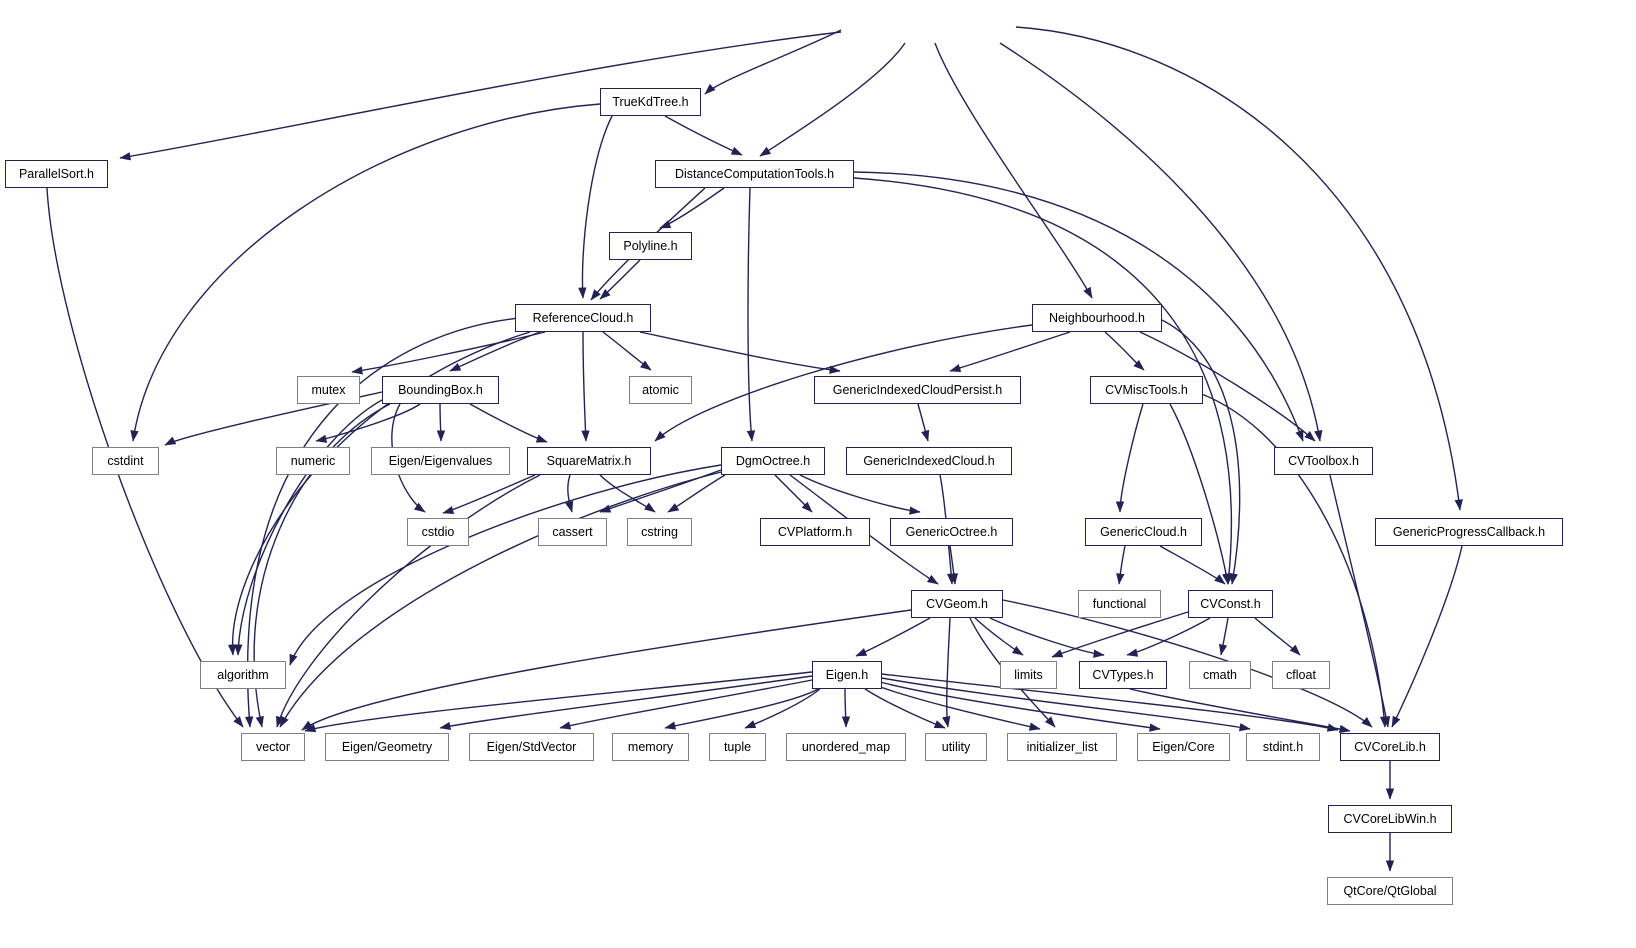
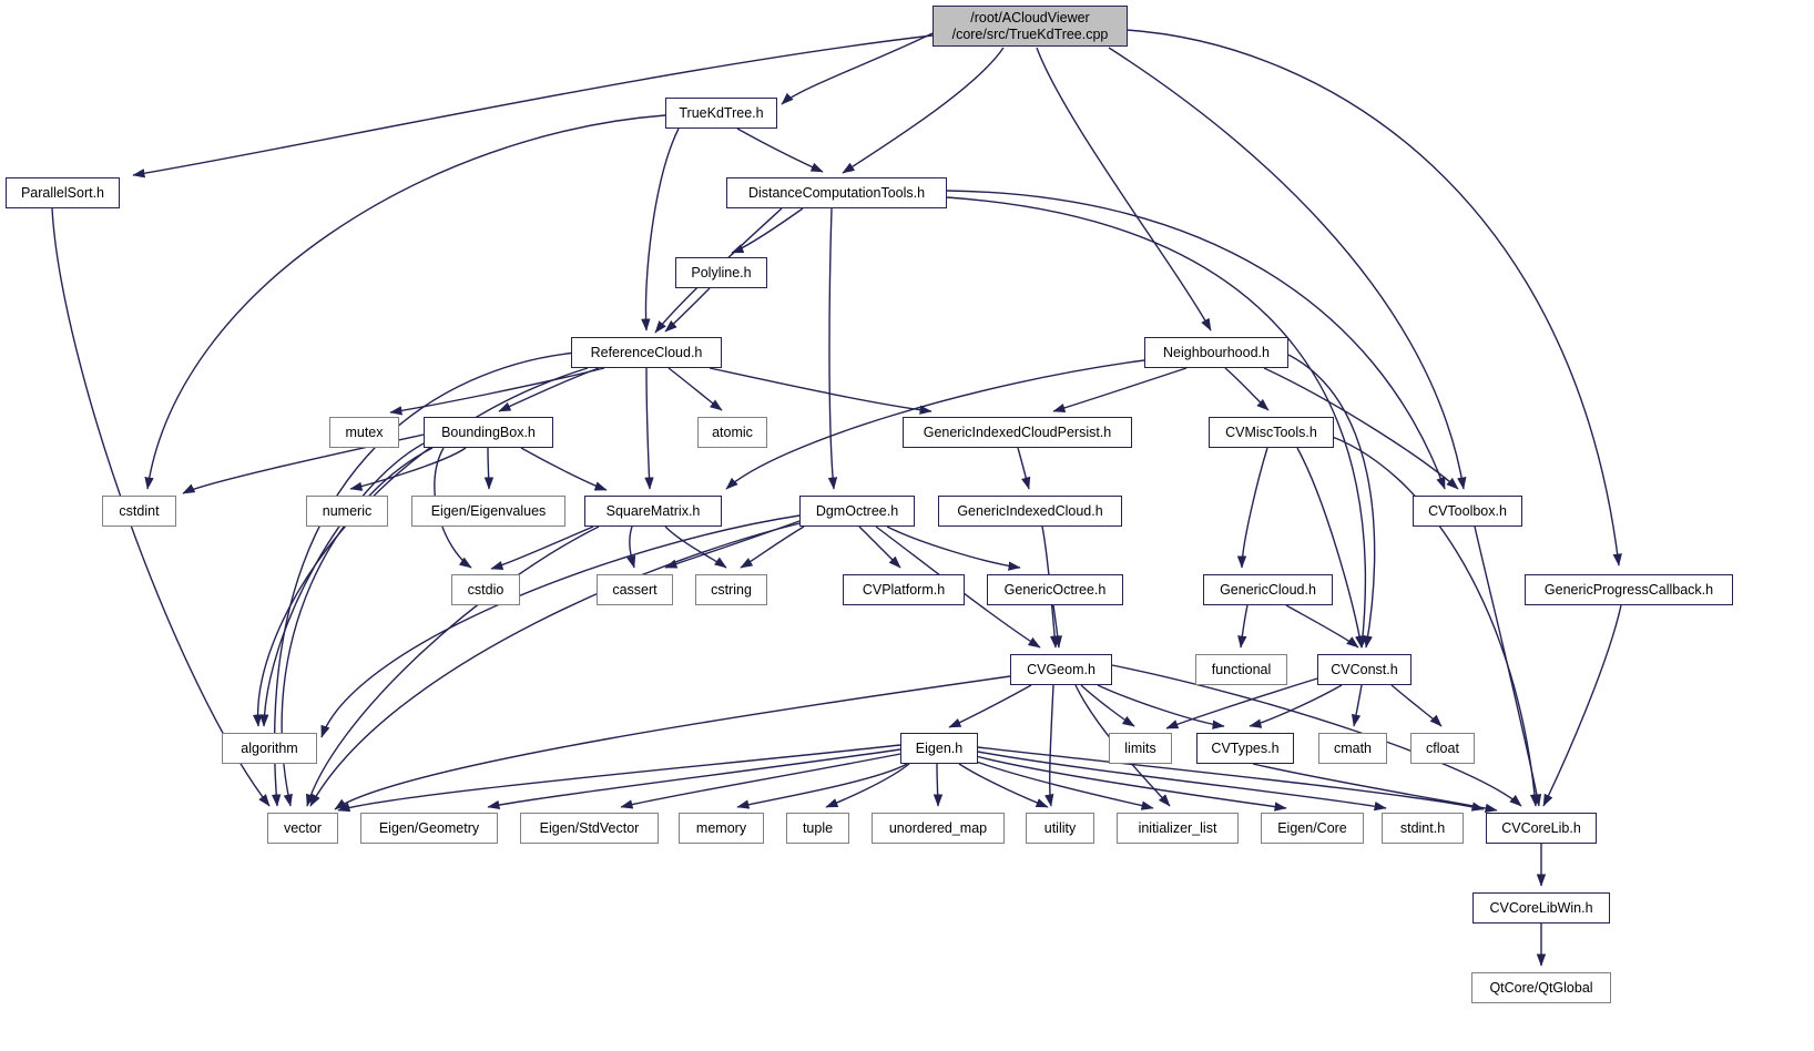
+ /root/ACloudViewer
+ /core/src/TrueKdTree.cpp
  TrueKdTree.h
  ParallelSort.h
  DistanceComputationTools.h
  Polyline.h
  ReferenceCloud.h
  Neighbourhood.h
  mutex
  BoundingBox.h
  atomic
  GenericIndexedCloudPersist.h
  CVMiscTools.h
  cstdint
  numeric
  Eigen/Eigenvalues
  SquareMatrix.h
  DgmOctree.h
  GenericIndexedCloud.h
  CVToolbox.h
  cstdio
  cassert
  cstring
  CVPlatform.h
  GenericOctree.h
  GenericCloud.h
  GenericProgressCallback.h
  CVGeom.h
  functional
  CVConst.h
  algorithm
  Eigen.h
  limits
  CVTypes.h
  cmath
  cfloat
  vector
  Eigen/Geometry
  Eigen/StdVector
  memory
  tuple
  unordered_map
  utility
  initializer_list
  Eigen/Core
  stdint.h
  CVCoreLib.h
  CVCoreLibWin.h
  QtCore/QtGlobal
